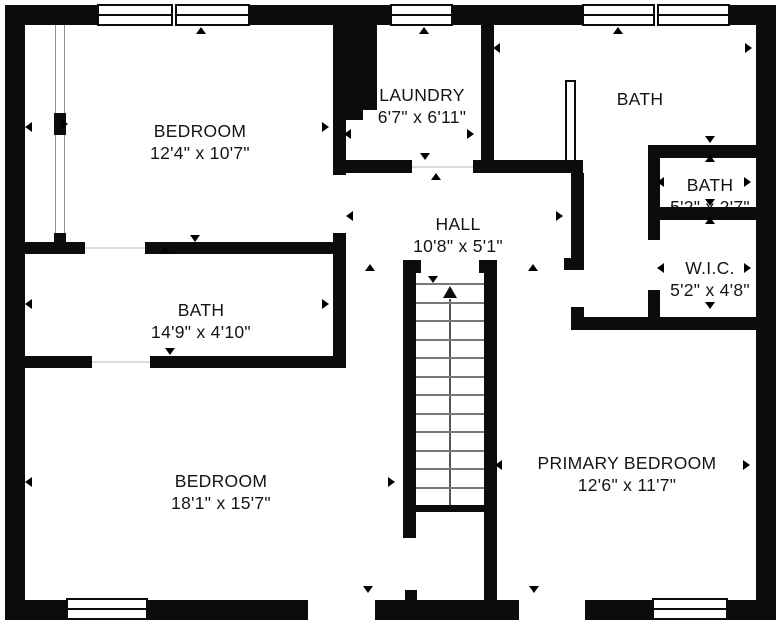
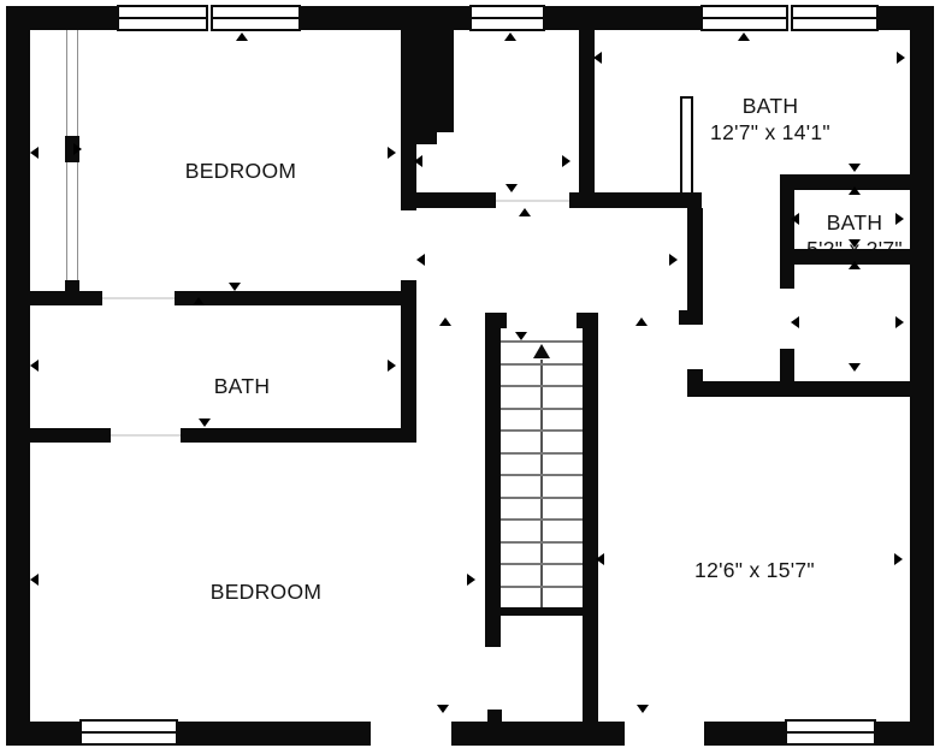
  BEDROOM
- 12'4" x 10'7"
- LAUNDRY
- 6'7" x 6'11"
  BATH
+ 12'7" x 14'1"
  BATH
- W.I.C.
- 5'2" x 4'8"
- HALL
- 10'8" x 5'1"
  BATH
- 14'9" x 4'10"
  BEDROOM
- 18'1" x 15'7"
- PRIMARY BEDROOM
- 12'6" x 11'7"
+ 12'6" x 15'7"
